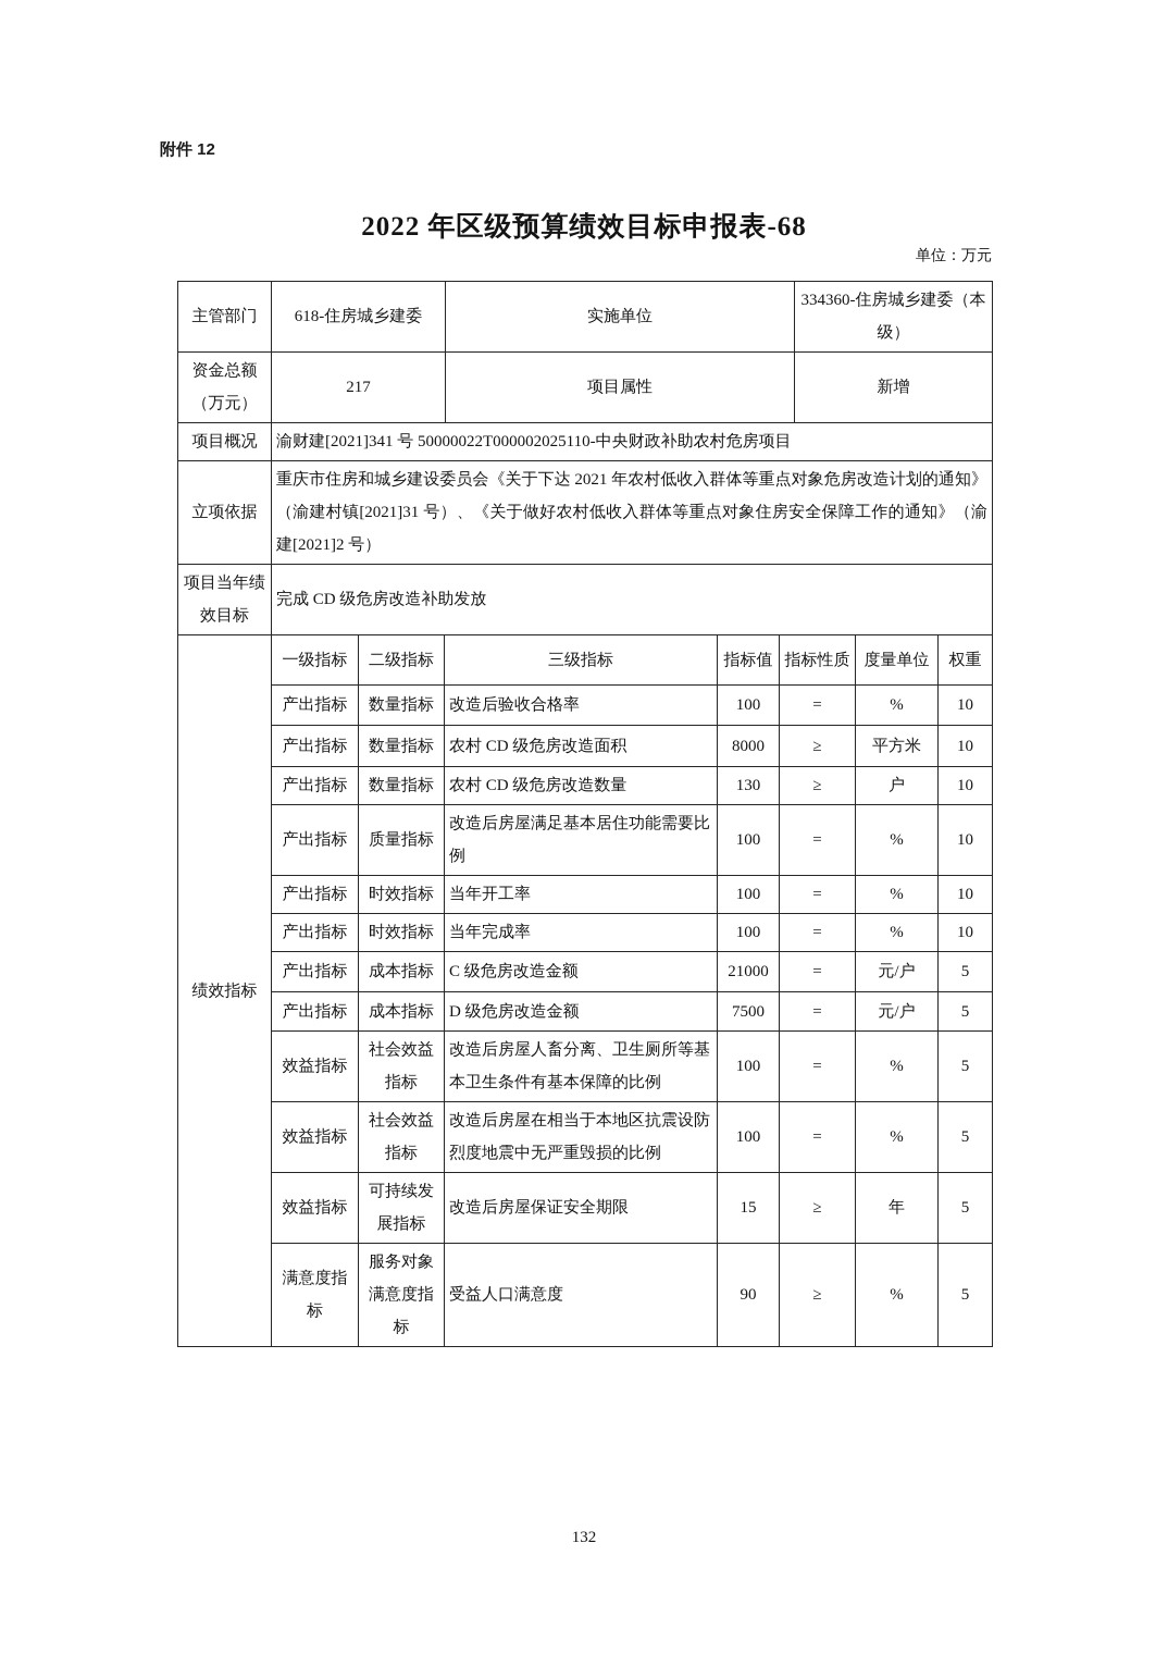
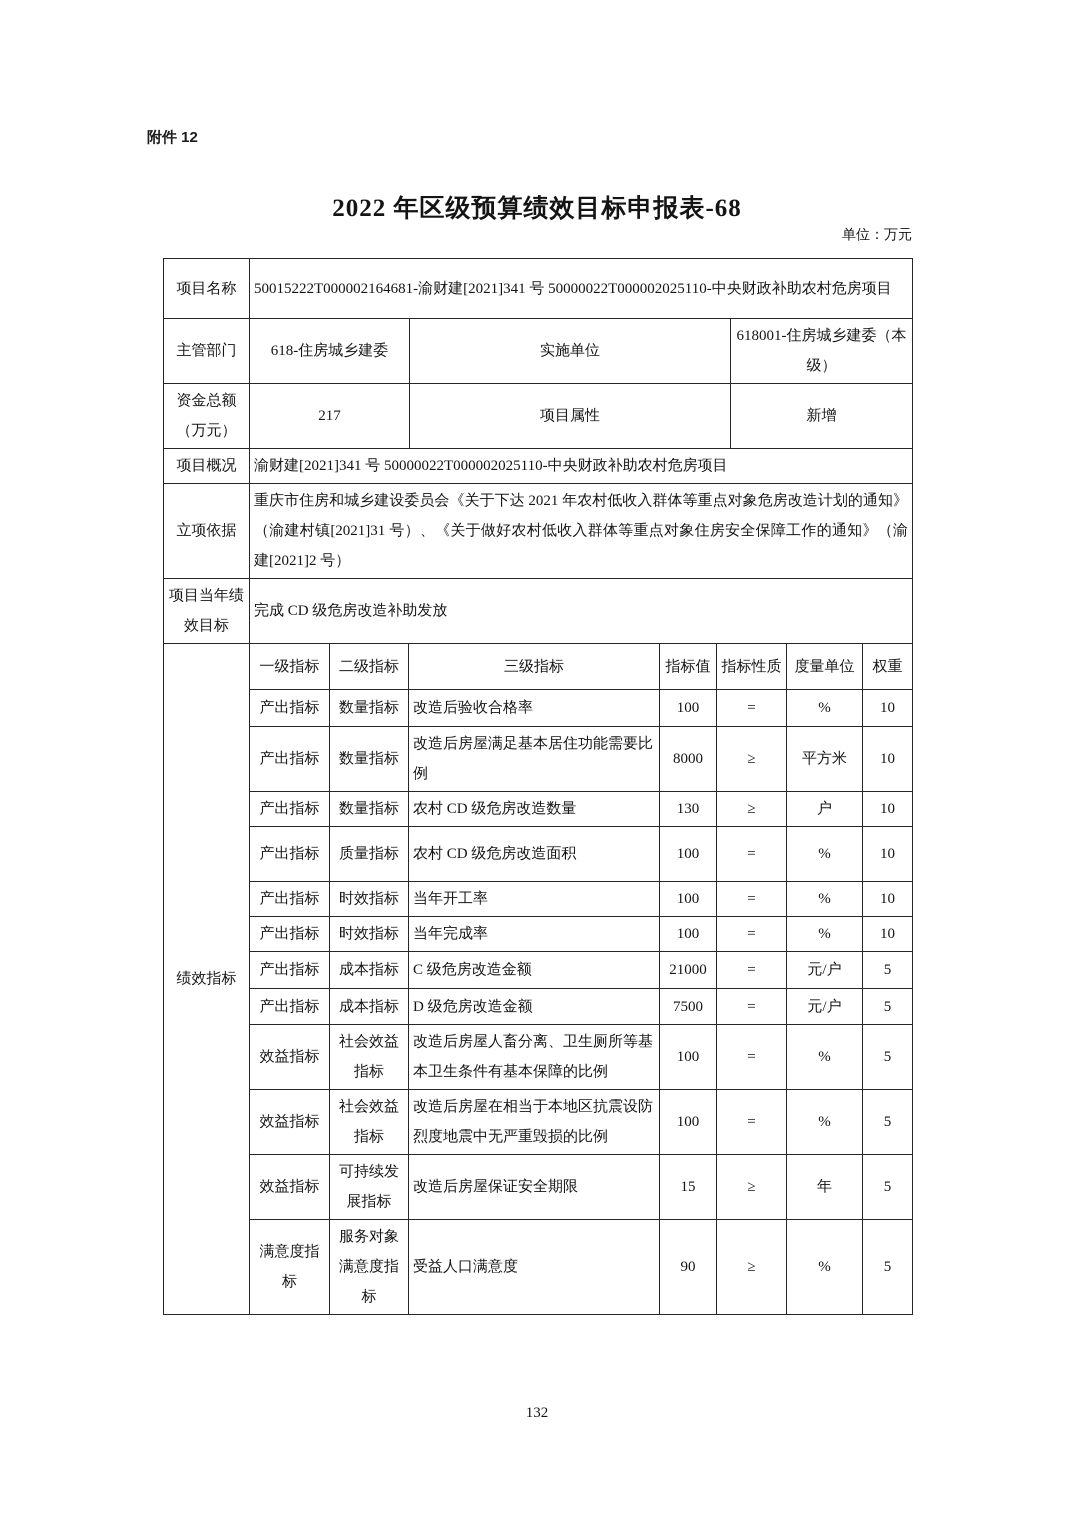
  附件 12
  2022 年区级预算绩效目标申报表-68
  单位：万元
+ 项目名称	50015222T000002164681-渝财建[2021]341 号 50000022T000002025110-中央财政补助农村危房项目
- 主管部门	618-住房城乡建委	实施单位	334360-住房城乡建委（本级）
+ 主管部门	618-住房城乡建委	实施单位	618001-住房城乡建委（本级）
  资金总额（万元）	217	项目属性	新增
  项目概况	渝财建[2021]341 号 50000022T000002025110-中央财政补助农村危房项目
  立项依据	重庆市住房和城乡建设委员会《关于下达 2021 年农村低收入群体等重点对象危房改造计划的通知》（渝建村镇[2021]31 号）、《关于做好农村低收入群体等重点对象住房安全保障工作的通知》（渝建[2021]2 号）
  项目当年绩效目标	完成 CD 级危房改造补助发放
  绩效指标	一级指标	二级指标	三级指标	指标值	指标性质	度量单位	权重
  产出指标	数量指标	改造后验收合格率	100	=	%	10
- 产出指标	数量指标	农村 CD 级危房改造面积	8000	≥	平方米	10
+ 产出指标	数量指标	改造后房屋满足基本居住功能需要比例	8000	≥	平方米	10
  产出指标	数量指标	农村 CD 级危房改造数量	130	≥	户	10
- 产出指标	质量指标	改造后房屋满足基本居住功能需要比例	100	=	%	10
+ 产出指标	质量指标	农村 CD 级危房改造面积	100	=	%	10
  产出指标	时效指标	当年开工率	100	=	%	10
  产出指标	时效指标	当年完成率	100	=	%	10
  产出指标	成本指标	C 级危房改造金额	21000	=	元/户	5
  产出指标	成本指标	D 级危房改造金额	7500	=	元/户	5
  效益指标	社会效益指标	改造后房屋人畜分离、卫生厕所等基本卫生条件有基本保障的比例	100	=	%	5
  效益指标	社会效益指标	改造后房屋在相当于本地区抗震设防烈度地震中无严重毁损的比例	100	=	%	5
  效益指标	可持续发展指标	改造后房屋保证安全期限	15	≥	年	5
  满意度指标	服务对象满意度指标	受益人口满意度	90	≥	%	5
  132
